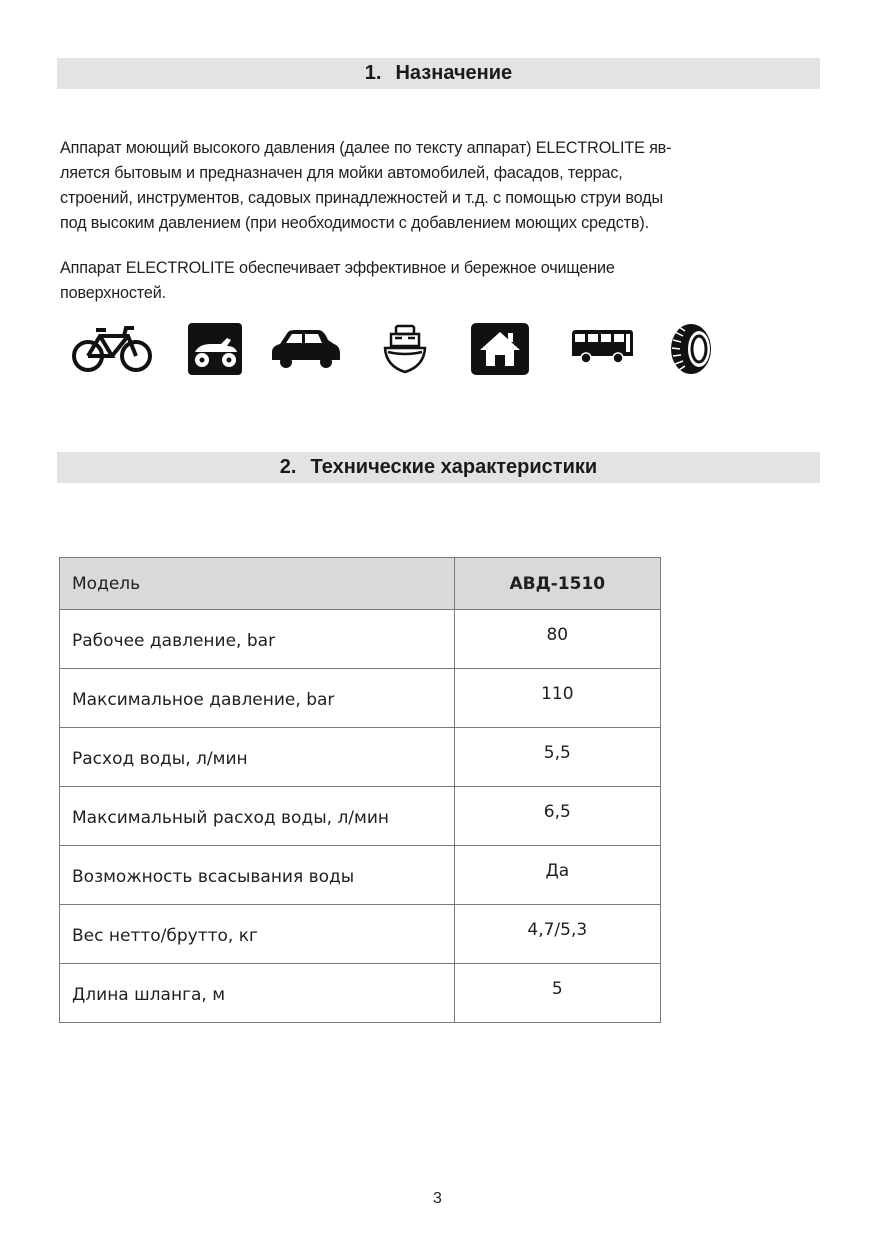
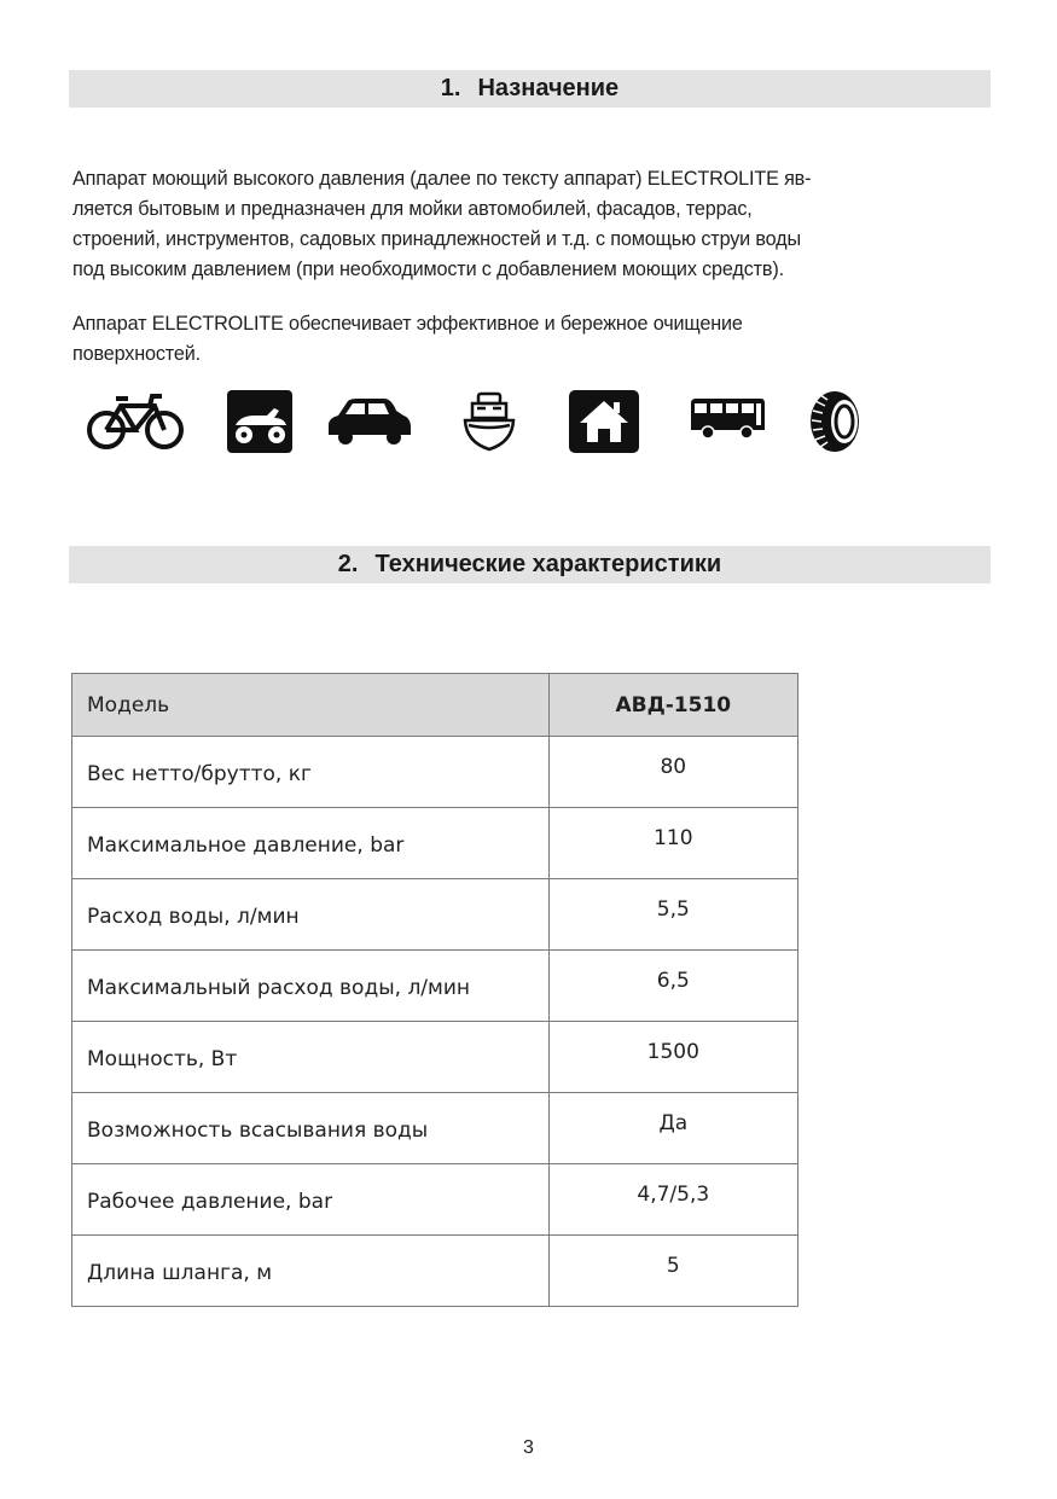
  1. Назначение
  Аппарат моющий высокого давления (далее по тексту аппарат) ELECTROLITE яв-
  ляется бытовым и предназначен для мойки автомобилей, фасадов, террас,
  строений, инструментов, садовых принадлежностей и т.д. с помощью струи воды
  под высоким давлением (при необходимости с добавлением моющих средств).
  Аппарат ELECTROLITE обеспечивает эффективное и бережное очищение
  поверхностей.
  2. Технические характеристики
  Модель	АВД-1510
- Рабочее давление, bar	80
+ Вес нетто/брутто, кг	80
  Максимальное давление, bar	110
  Расход воды, л/мин	5,5
  Максимальный расход воды, л/мин	6,5
+ Мощность, Вт	1500
  Возможность всасывания воды	Да
- Вес нетто/брутто, кг	4,7/5,3
+ Рабочее давление, bar	4,7/5,3
  Длина шланга, м	5
  3
